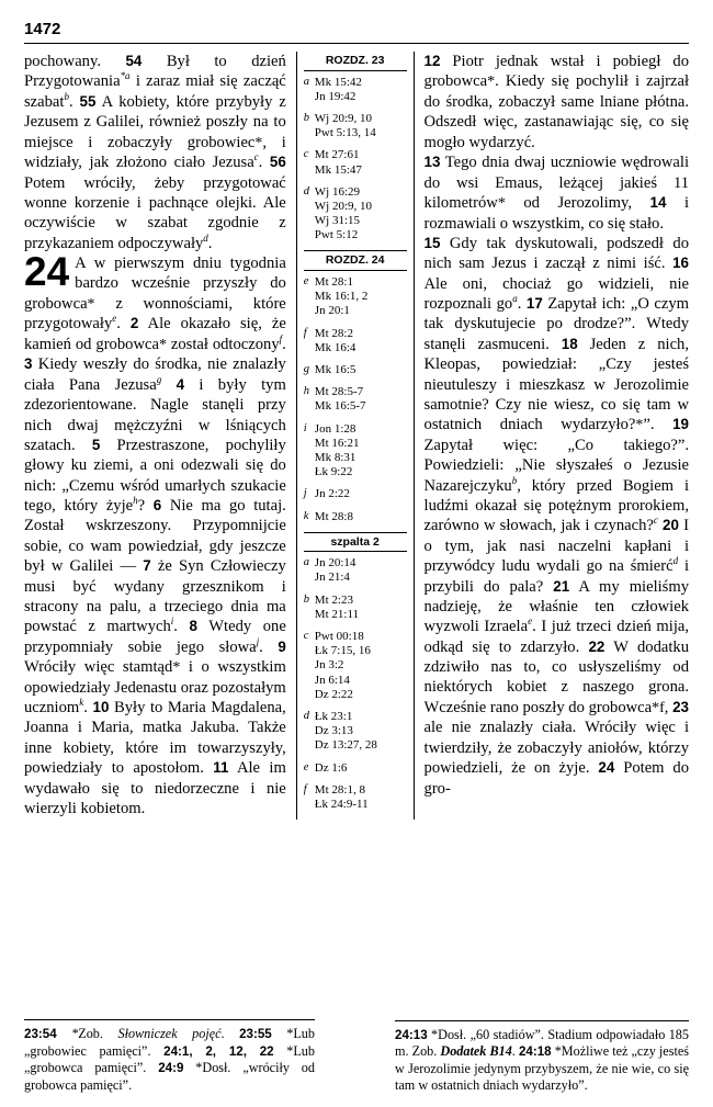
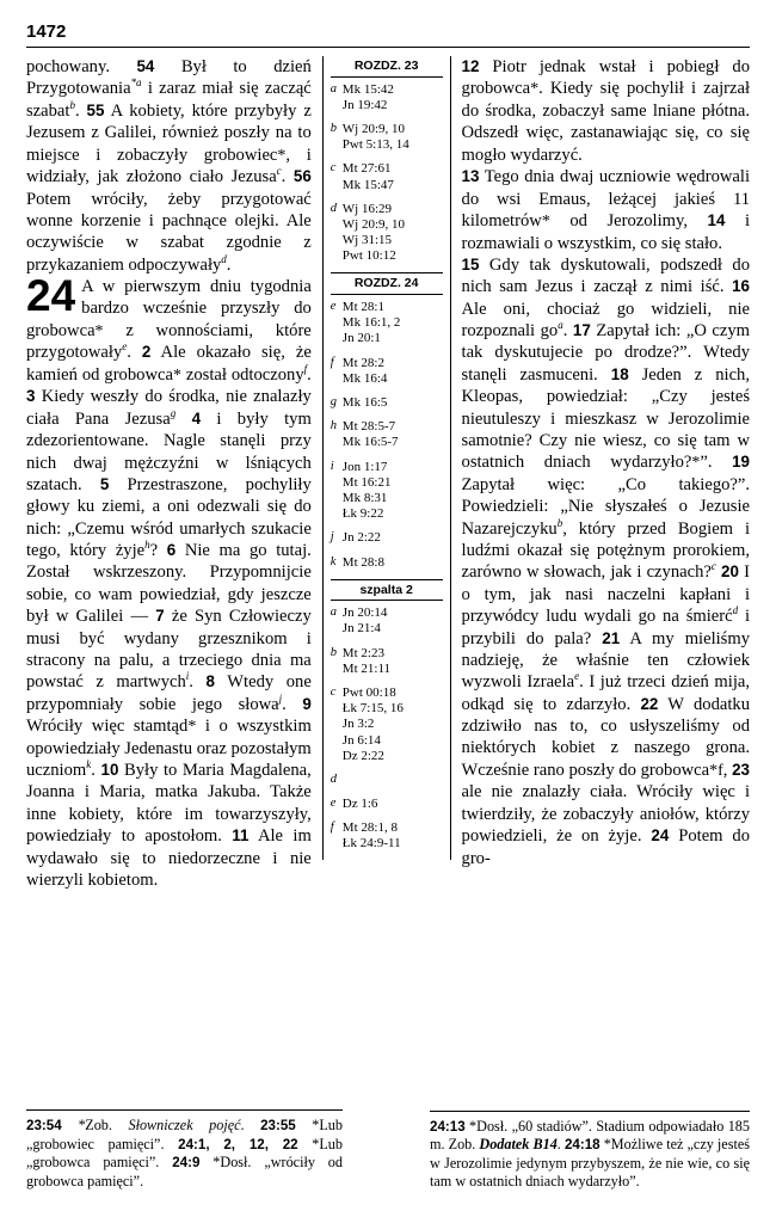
  1472
  pochowany. 54 Był to dzień Przygotowania*a i zaraz miał się zacząć szabatb. 55 A kobiety, które przybyły z Jezusem z Galilei, również poszły na to miejsce i zobaczyły grobowiec*, i widziały, jak złożono ciało Jezusac. 56 Potem wróciły, żeby przygotować wonne korzenie i pachnące olejki. Ale oczywiście w szabat zgodnie z przykazaniem odpoczywałyd.
  24
  A w pierwszym dniu tygodnia bardzo wcześnie przyszły do grobowca* z wonnościami, które przygotowałye. 2 Ale okazało się, że kamień od grobowca* został odtoczonyf. 3 Kiedy weszły do środka, nie znalazły ciała Pana Jezusag 4 i były tym zdezorientowane. Nagle stanęli przy nich dwaj mężczyźni w lśniących szatach. 5 Przestraszone, pochyliły głowy ku ziemi, a oni odezwali się do nich: „Czemu wśród umarłych szukacie tego, który żyjeh? 6 Nie ma go tutaj. Został wskrzeszony. Przypomnijcie sobie, co wam powiedział, gdy jeszcze był w Galilei — 7 że Syn Człowieczy musi być wydany grzesznikom i stracony na palu, a trzeciego dnia ma powstać z martwychi. 8 Wtedy one przypomniały sobie jego słowaj. 9 Wróciły więc stamtąd* i o wszystkim opowiedziały Jedenastu oraz pozostałym uczniomk. 10 Były to Maria Magdalena, Joanna i Maria, matka Jakuba. Także inne kobiety, które im towarzyszyły, powiedziały to apostołom. 11 Ale im wydawało się to niedorzeczne i nie wierzyli kobietom.
  ROZDZ. 23
  a
  Mk 15:42
  Jn 19:42
  b
  Wj 20:9, 10
  Pwt 5:13, 14
  c
  Mt 27:61
  Mk 15:47
  d
  Wj 16:29
  Wj 20:9, 10
  Wj 31:15
- Pwt 5:12
+ Pwt 10:12
  ROZDZ. 24
  e
  Mt 28:1
  Mk 16:1, 2
  Jn 20:1
  f
  Mt 28:2
  Mk 16:4
  g
  Mk 16:5
  h
  Mt 28:5-7
  Mk 16:5-7
  i
- Jon 1:28
+ Jon 1:17
  Mt 16:21
  Mk 8:31
  Łk 9:22
  j
  Jn 2:22
  k
  Mt 28:8
  szpalta 2
  a
  Jn 20:14
  Jn 21:4
  b
  Mt 2:23
  Mt 21:11
  c
  Pwt 00:18
  Łk 7:15, 16
  Jn 3:2
  Jn 6:14
  Dz 2:22
  d
- Łk 23:1
- Dz 3:13
- Dz 13:27, 28
  e
  Dz 1:6
  f
  Mt 28:1, 8
  Łk 24:9-11
  12 Piotr jednak wstał i pobiegł do grobowca*. Kiedy się pochylił i zajrzał do środka, zobaczył same lniane płótna. Odszedł więc, zastanawiając się, co się mogło wydarzyć.
  13 Tego dnia dwaj uczniowie wędrowali do wsi Emaus, leżącej jakieś 11 kilometrów* od Jerozolimy, 14 i rozmawiali o wszystkim, co się stało.
  15 Gdy tak dyskutowali, podszedł do nich sam Jezus i zaczął z nimi iść. 16 Ale oni, chociaż go widzieli, nie rozpoznali goa. 17 Zapytał ich: „O czym tak dyskutujecie po drodze?”. Wtedy stanęli zasmuceni. 18 Jeden z nich, Kleopas, powiedział: „Czy jesteś nieutuleszy i mieszkasz w Jerozolimie samotnie? Czy nie wiesz, co się tam w ostatnich dniach wydarzyło?*”. 19 Zapytał więc: „Co takiego?”. Powiedzieli: „Nie słyszałeś o Jezusie Nazarejczykub, który przed Bogiem i ludźmi okazał się potężnym prorokiem, zarówno w słowach, jak i czynach?c 20 I o tym, jak nasi naczelni kapłani i przywódcy ludu wydali go na śmierćd i przybili do pala? 21 A my mieliśmy nadzieję, że właśnie ten człowiek wyzwoli Izraelae. I już trzeci dzień mija, odkąd się to zdarzyło. 22 W dodatku zdziwiło nas to, co usłyszeliśmy od niektórych kobiet z naszego grona. Wcześnie rano poszły do grobowca*f, 23 ale nie znalazły ciała. Wróciły więc i twierdziły, że zobaczyły aniołów, którzy powiedzieli, że on żyje. 24 Potem do gro-
  23:54 *Zob. Słowniczek pojęć. 23:55 *Lub „grobowiec pamięci”. 24:1, 2, 12, 22 *Lub „grobowca pamięci”. 24:9 *Dosł. „wróciły od grobowca pamięci”.
  24:13 *Dosł. „60 stadiów”. Stadium odpowiadało 185 m. Zob. Dodatek B14. 24:18 *Możliwe też „czy jesteś w Jerozolimie jedynym przybyszem, że nie wie, co się tam w ostatnich dniach wydarzyło”.
